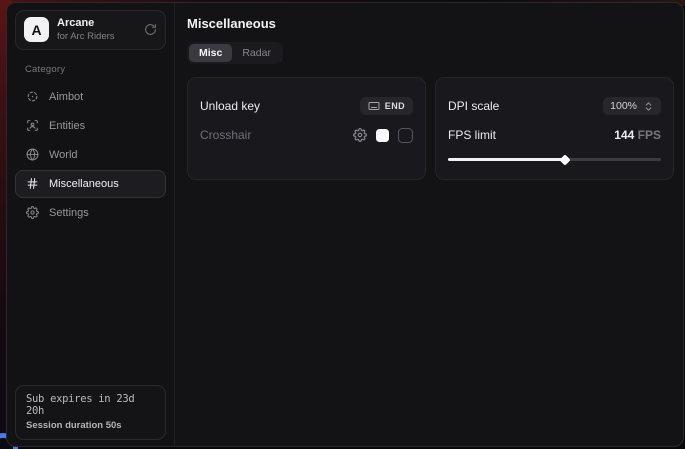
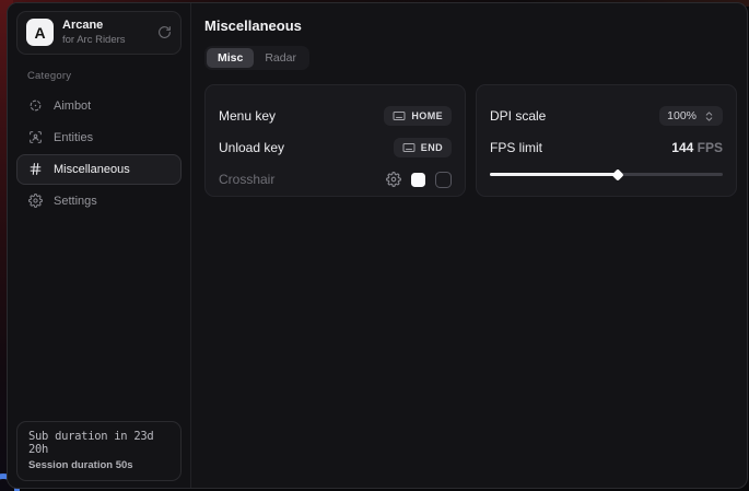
  A
  Arcane
  for Arc Riders
  Category
  Aimbot
  Entities
- World
  Miscellaneous
  Settings
- Sub expires in 23d 20h
+ Sub duration in 23d 20h
  Session duration 50s
  Miscellaneous
  Misc
  Radar
+ Menu key
+ HOME
  Unload key
  END
  Crosshair
  DPI scale
  100%
  FPS limit
  144 FPS
